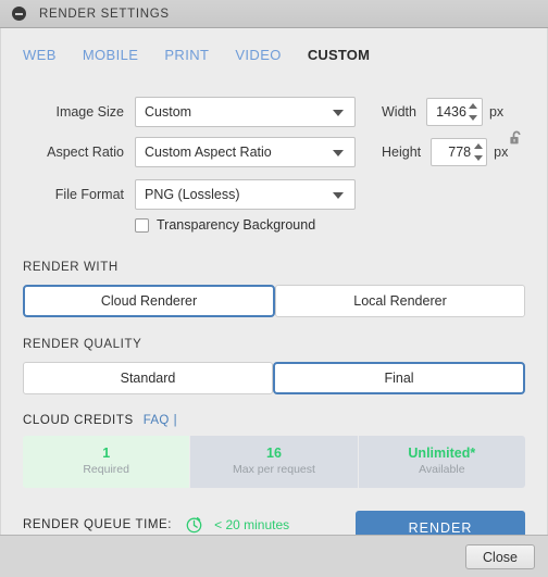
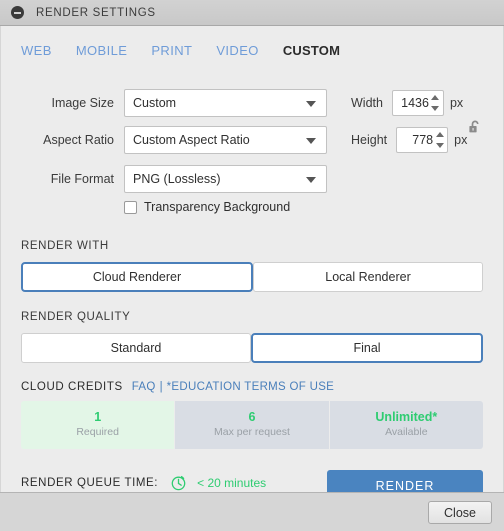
  RENDER SETTINGS
  WEB
  MOBILE
  PRINT
  VIDEO
  CUSTOM
  Image Size
  Custom
  Width
  1436
  px
  Aspect Ratio
  Custom Aspect Ratio
  Height
  778
  px
  File Format
  PNG (Lossless)
  Transparency Background
  RENDER WITH
  Cloud Renderer
  Local Renderer
  RENDER QUALITY
  Standard
  Final
  CLOUD CREDITS
  FAQ
  |
+ *EDUCATION TERMS OF USE
  1
  Required
- 16
+ 6
  Max per request
  Unlimited*
  Available
  RENDER QUEUE TIME:
  < 20 minutes
  RENDER
  Close
